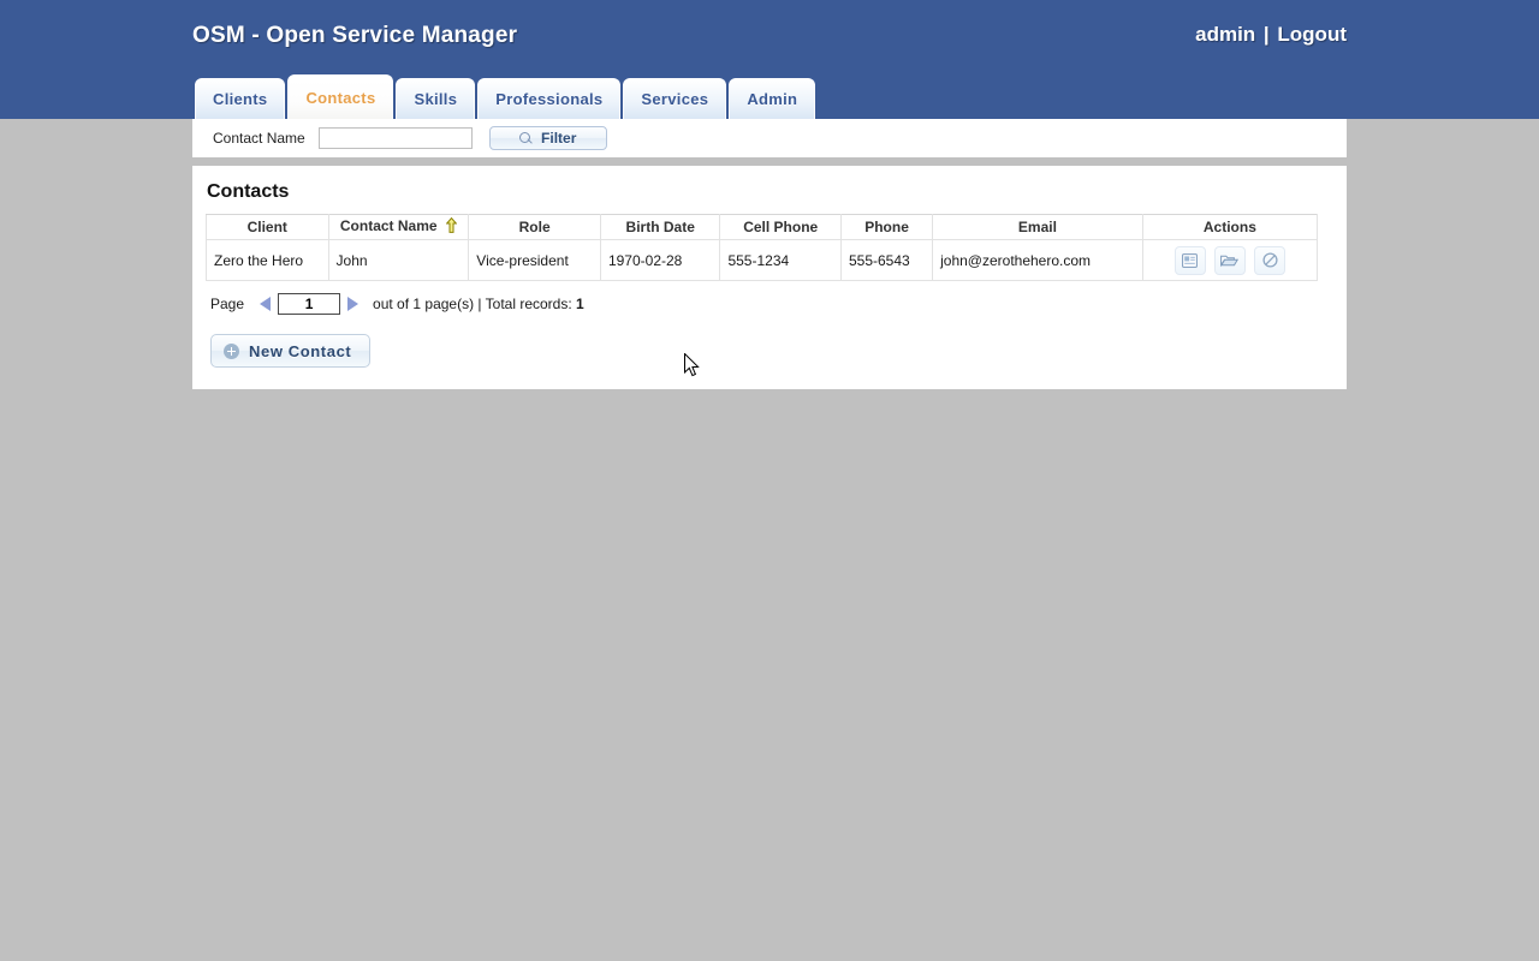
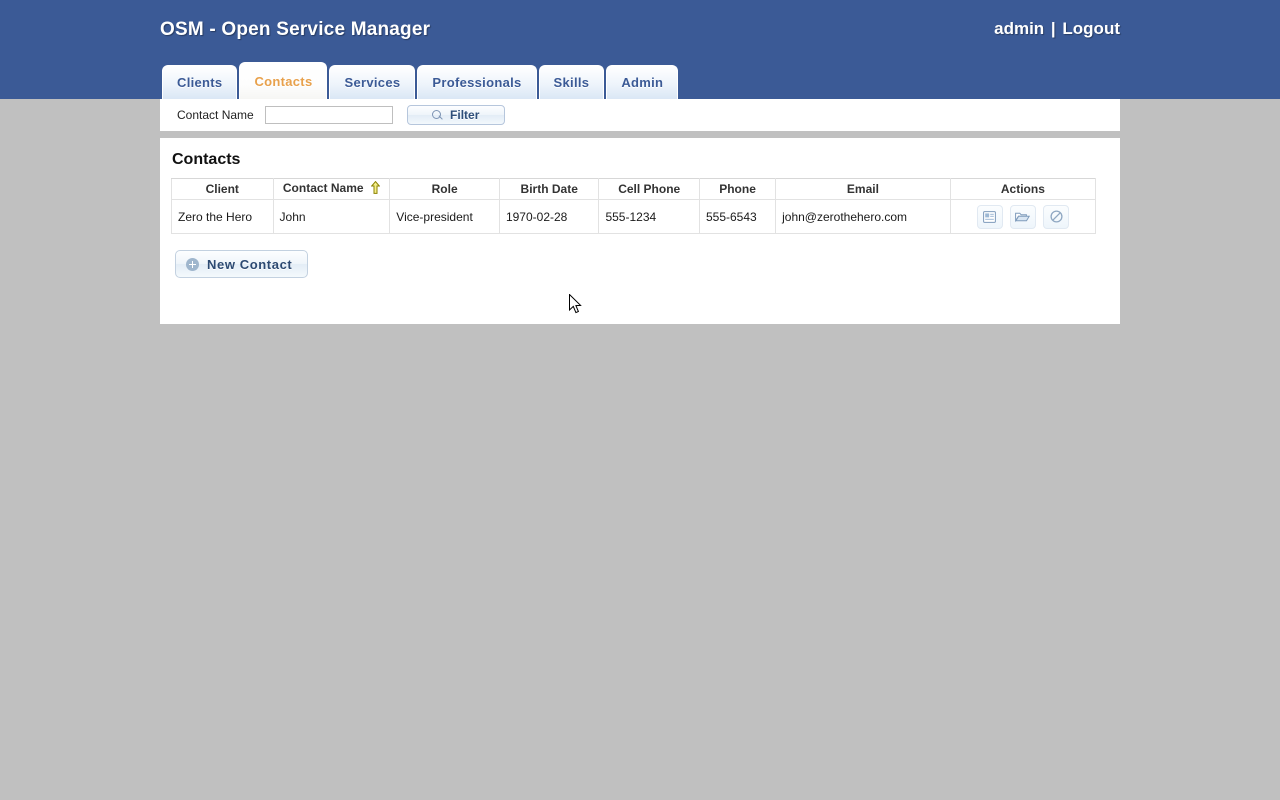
  OSM - Open Service Manager
  admin | Logout
  Clients
  Contacts
- Skills
+ Services
  Professionals
- Services
+ Skills
  Admin
  Contact Name
  Filter
  Contacts
  Client	Contact Name	Role	Birth Date	Cell Phone	Phone	Email	Actions
  Zero the Hero	John	Vice-president	1970-02-28	555-1234	555-6543	john@zerothehero.com
- Page
- 1
- out of 1 page(s) | Total records: 1
  New Contact
